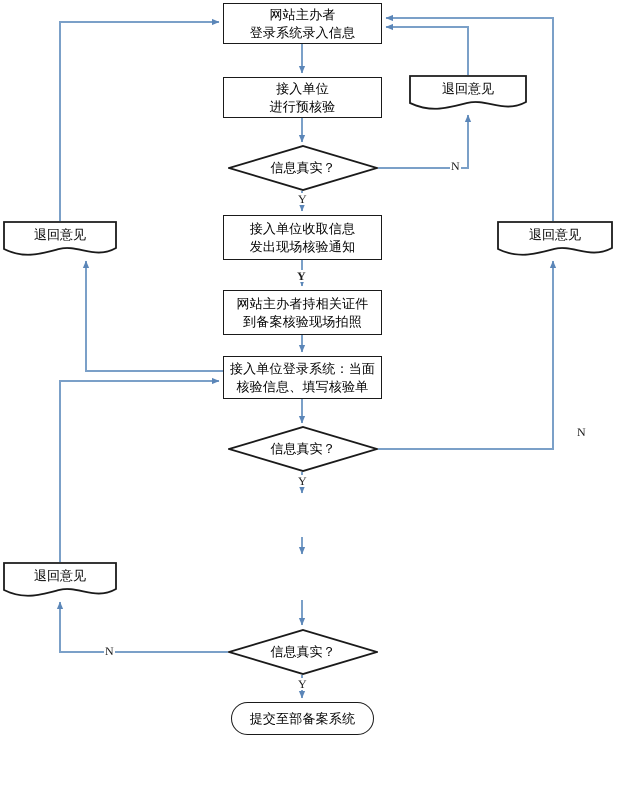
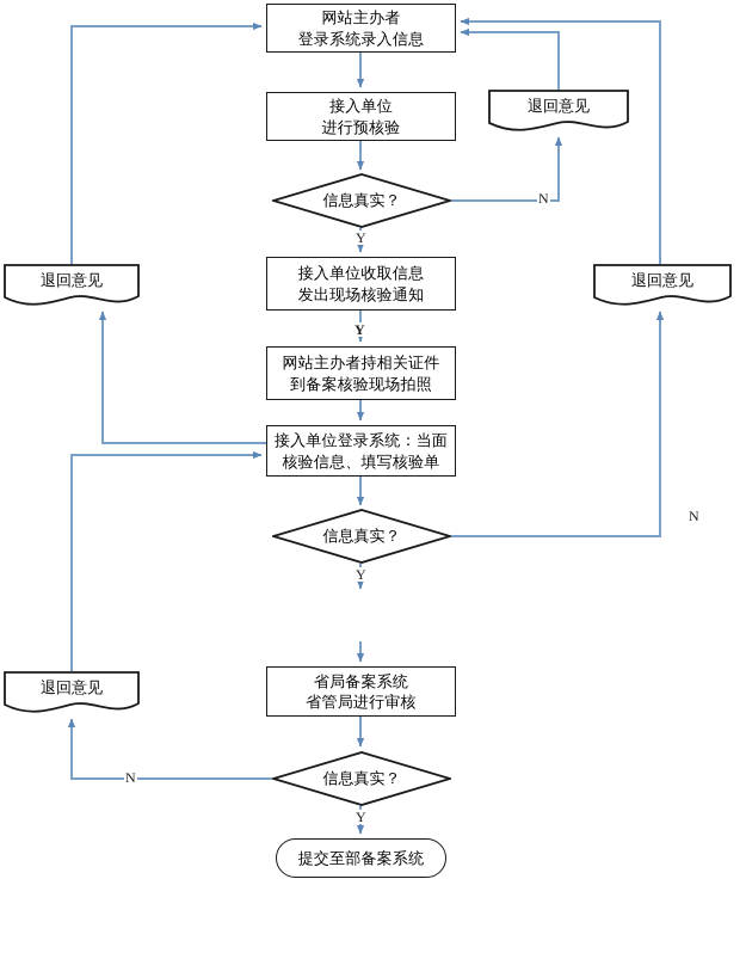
  网站主办者
  登录系统录入信息
  接入单位
  进行预核验
  信息真实？
  接入单位收取信息
  发出现场核验通知
  网站主办者持相关证件
  到备案核验现场拍照
  接入单位登录系统：当面
  核验信息、填写核验单
  信息真实？
+ 省局备案系统
+ 省管局进行审核
  信息真实？
  提交至部备案系统
  退回意见
  退回意见
  退回意见
  退回意见
  Y
  N
  Y
  Y
  N
  Y
  N
